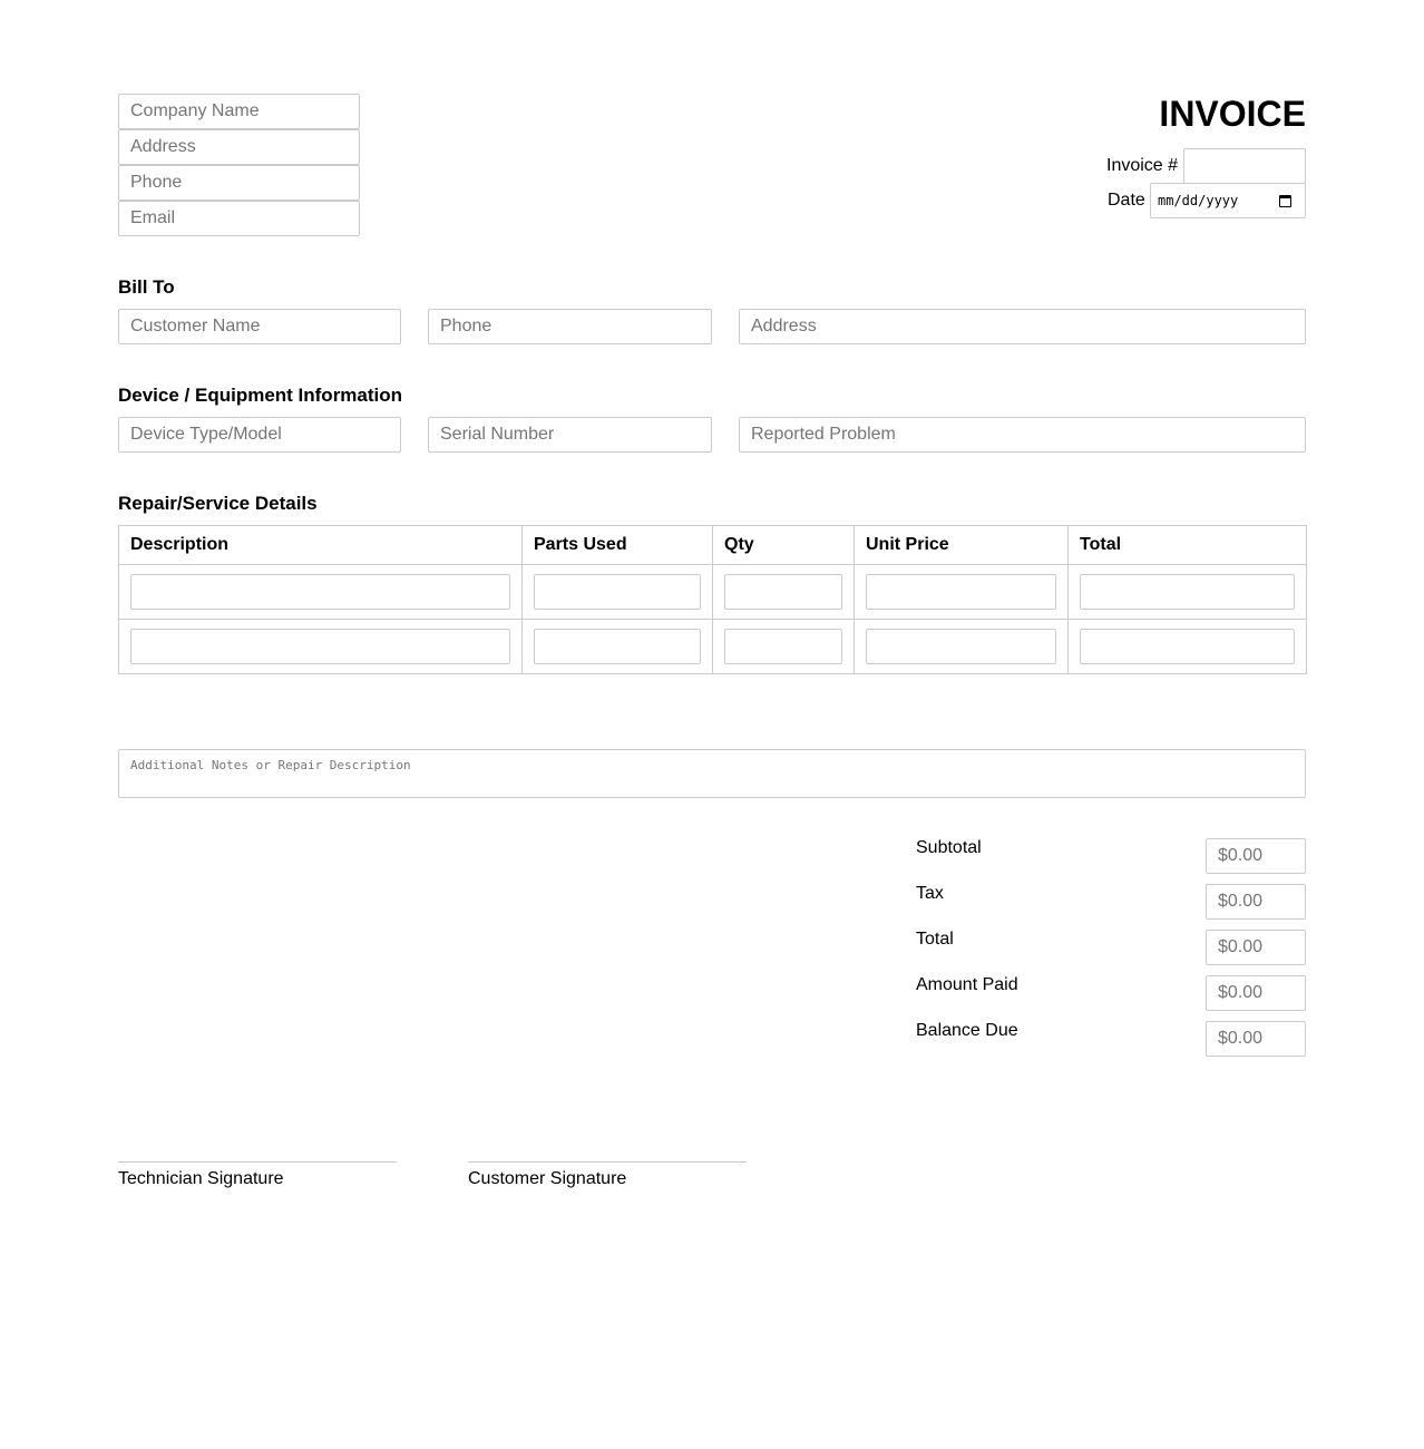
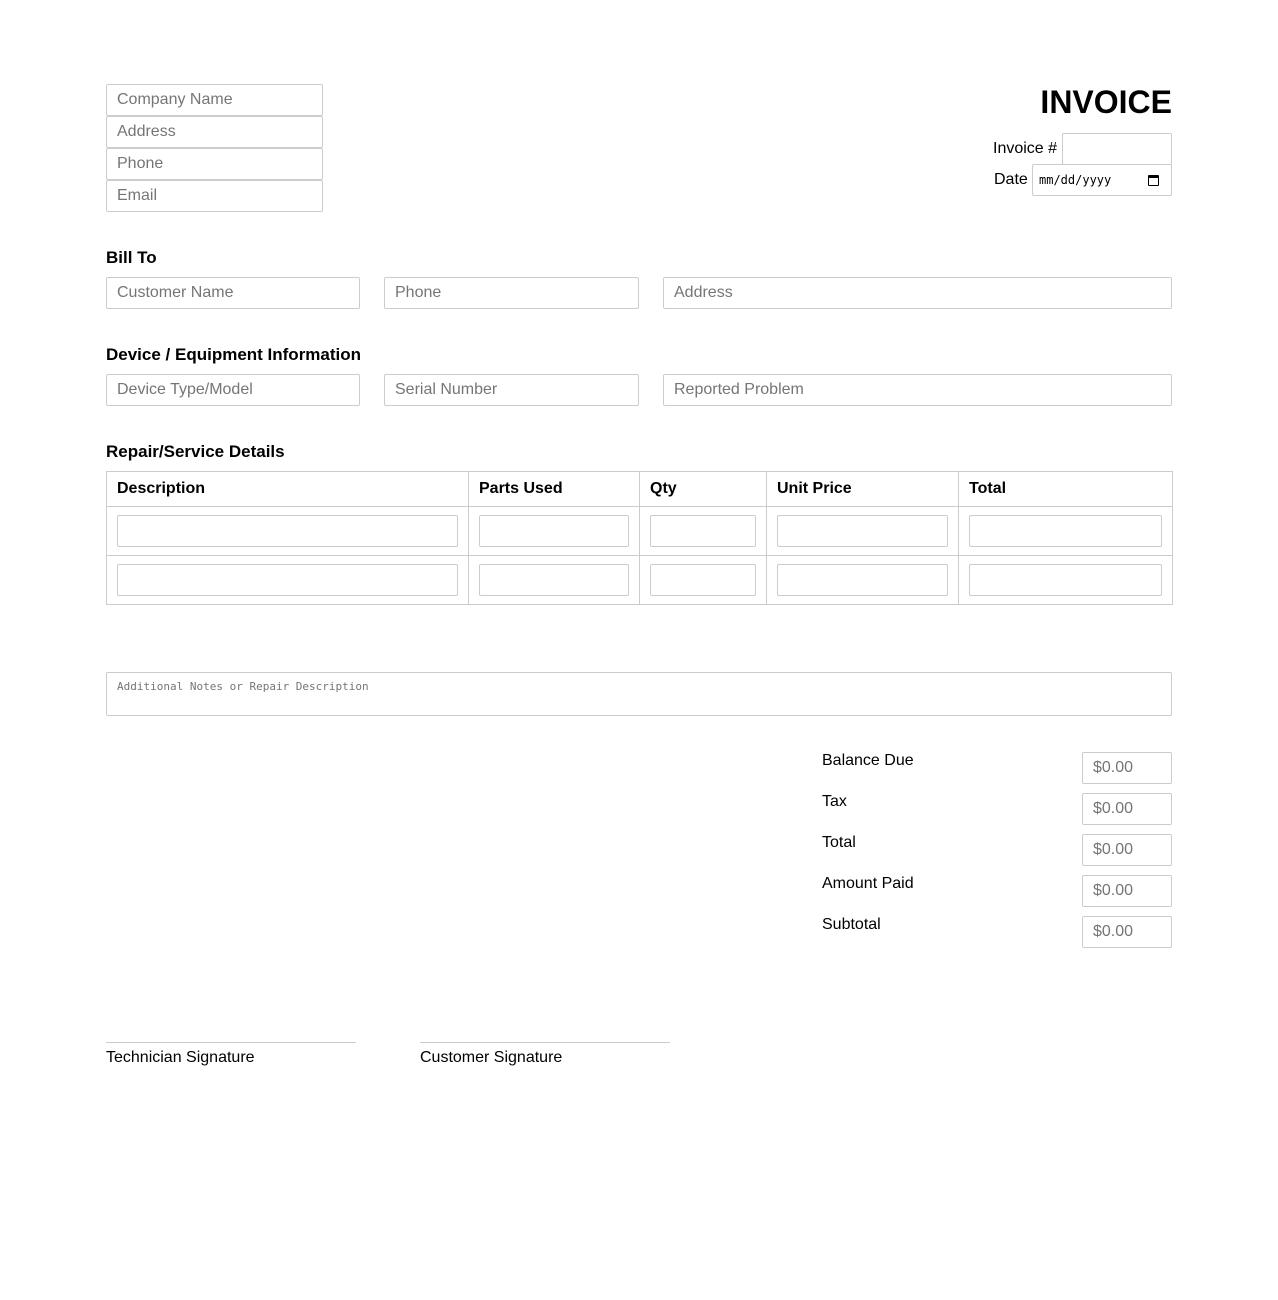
  Company Name
  Address
  Phone
  Email
  INVOICE
  Invoice #
  Date
  mm/dd/yyyy
  Bill To
  Customer Name
  Phone
  Address
  Device / Equipment Information
  Device Type/Model
  Serial Number
  Reported Problem
  Repair/Service Details
  Description	Parts Used	Qty	Unit Price	Total
  Additional Notes or Repair Description
- Subtotal
+ Balance Due
  $0.00
  Tax
  $0.00
  Total
  $0.00
  Amount Paid
  $0.00
- Balance Due
+ Subtotal
  $0.00
  Technician Signature
  Customer Signature
